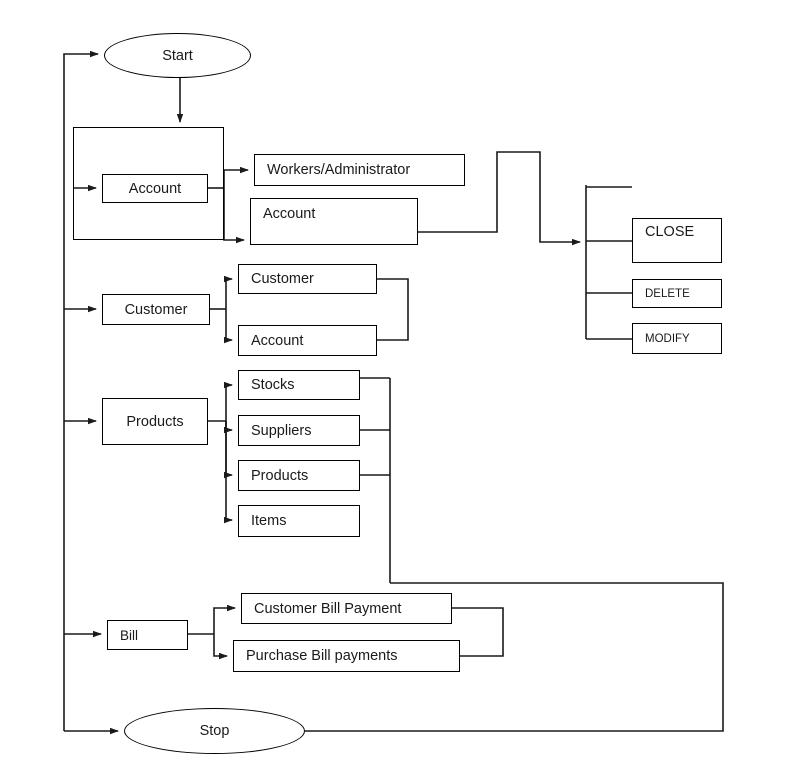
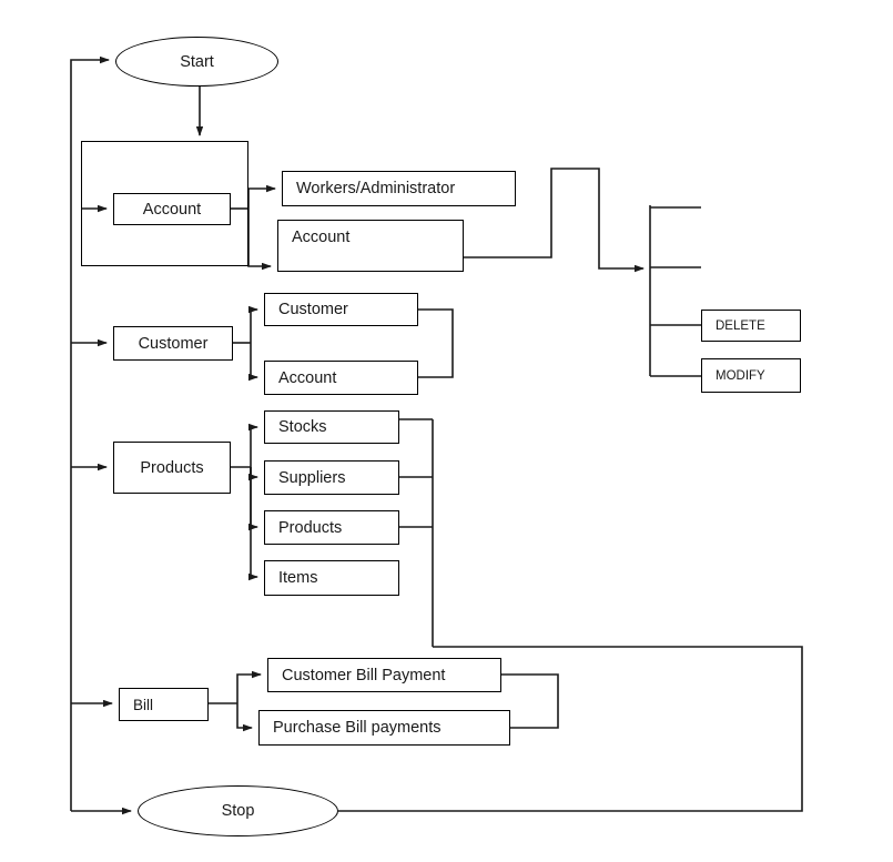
  Start
  Stop
  Account
  Customer
  Products
  Bill
  Workers/Administrator
  Account
  Customer
  Account
  Stocks
  Suppliers
  Products
  Items
  Customer Bill Payment
  Purchase Bill payments
- CLOSE
  DELETE
  MODIFY
